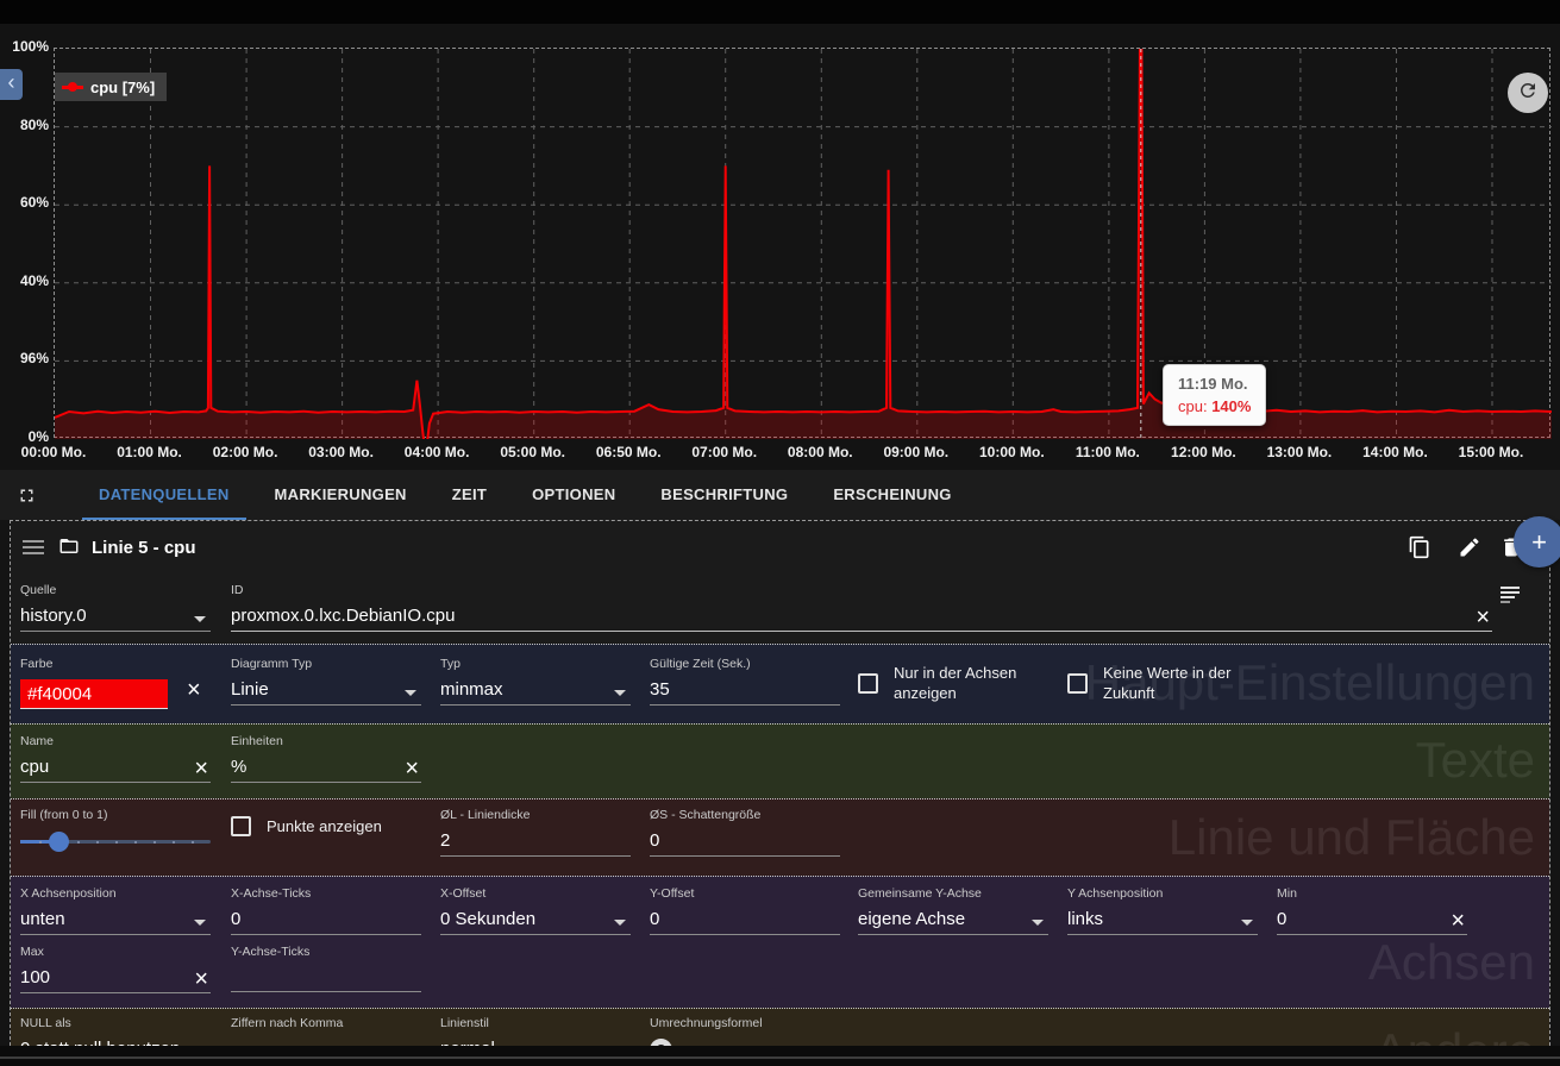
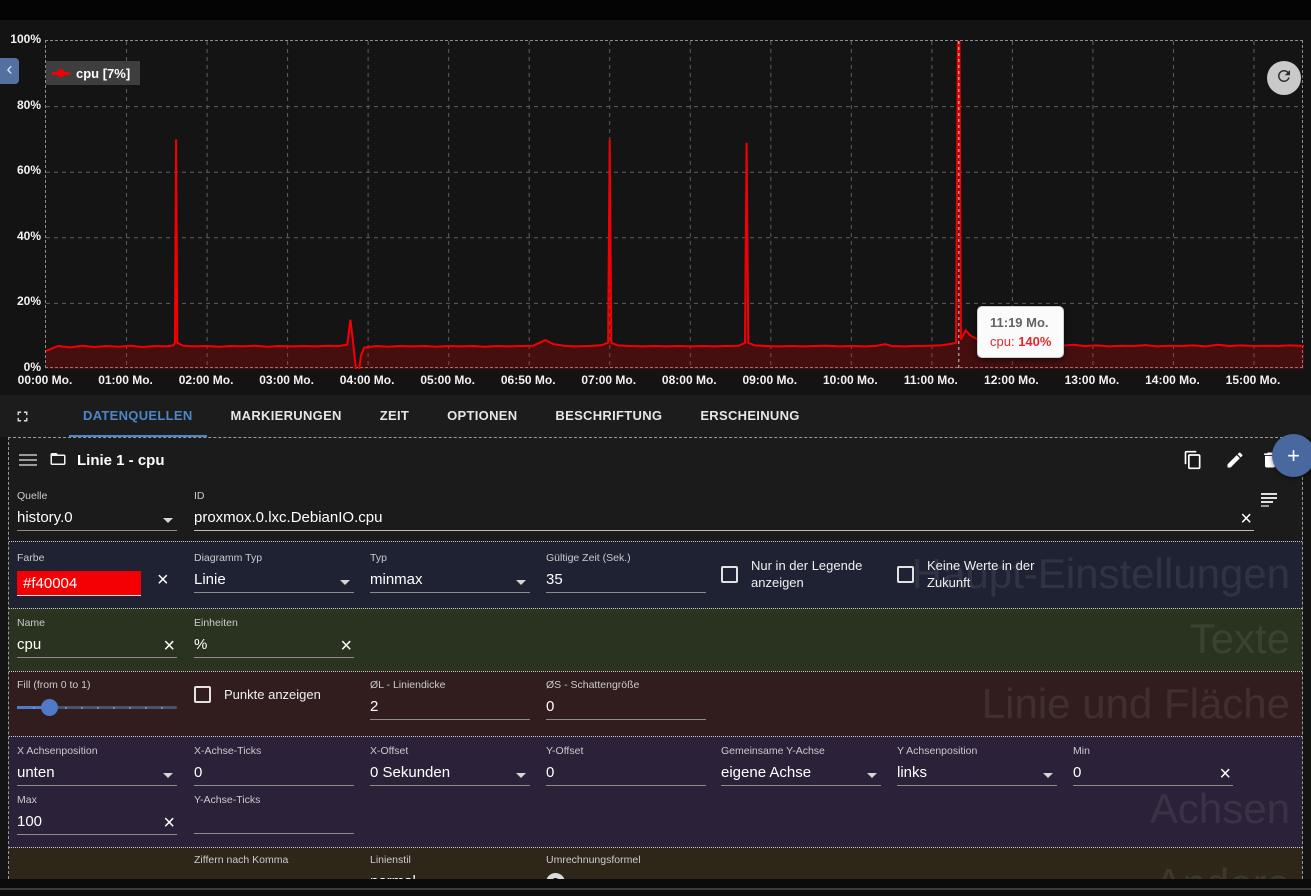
  cpu [7%]
  11:19 Mo.
  cpu: 140%
  ‹
  100%
  80%
  60%
  40%
- 96%
+ 20%
  0%
  00:00 Mo.
  01:00 Mo.
  02:00 Mo.
  03:00 Mo.
  04:00 Mo.
  05:00 Mo.
  06:50 Mo.
  07:00 Mo.
  08:00 Mo.
  09:00 Mo.
  10:00 Mo.
  11:00 Mo.
  12:00 Mo.
  13:00 Mo.
  14:00 Mo.
  15:00 Mo.
  DATENQUELLEN
  MARKIERUNGEN
  ZEIT
  OPTIONEN
  BESCHRIFTUNG
  ERSCHEINUNG
- Linie 5 - cpu
+ Linie 1 - cpu
  Quelle
  history.0
  ID
  proxmox.0.lxc.DebianIO.cpu
  ×
  Haupt-Einstellungen
  Farbe
  #f40004
  ×
  Diagramm Typ
  Linie
  Typ
  minmax
  Gültige Zeit (Sek.)
  35
- Nur in der Achsen anzeigen
+ Nur in der Legende anzeigen
  Keine Werte in der Zukunft
  Name
  cpu
  ×
  Einheiten
  %
  ×
  Fill (from 0 to 1)
  Punkte anzeigen
  ØL - Liniendicke
  2
  ØS - Schattengröße
  0
  Achsen
  X Achsenposition
  unten
  X-Achse-Ticks
  0
  X-Offset
  0 Sekunden
  Y-Offset
  0
  Gemeinsame Y-Achse
  eigene Achse
  Y Achsenposition
  links
  Min
  0
  ×
  Max
  100
  ×
  Y-Achse-Ticks
- NULL als
  Ziffern nach Komma
  Linienstil
  Umrechnungsformel
  +
